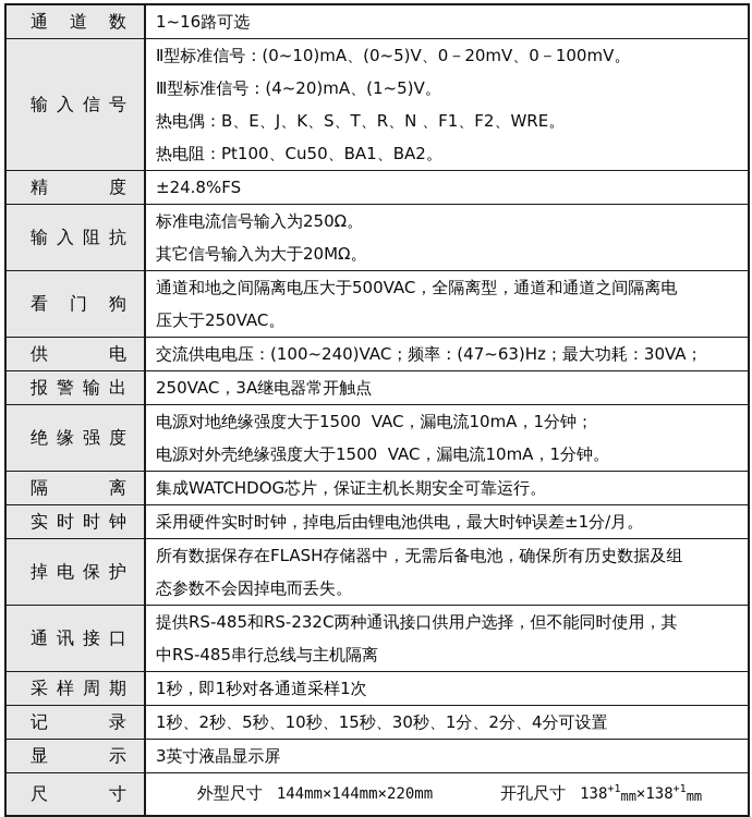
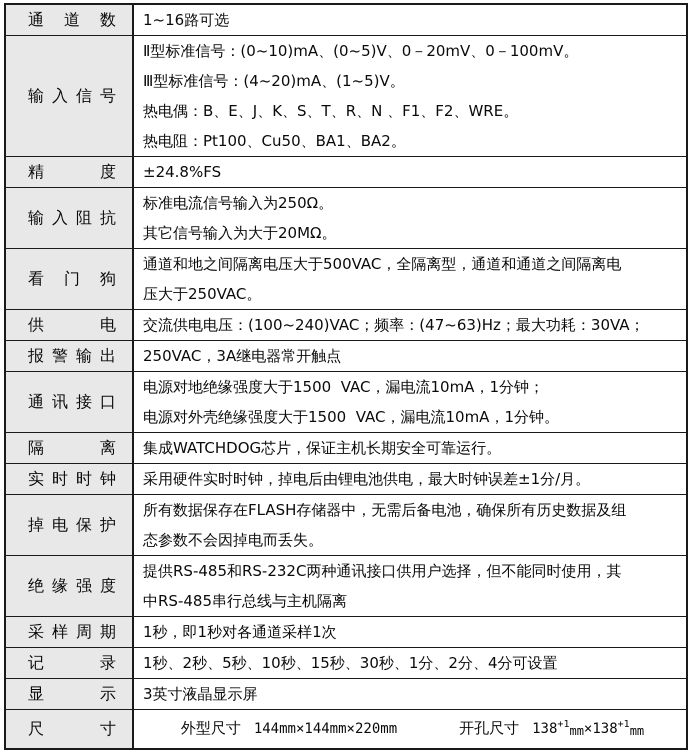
  通道数
  1~16路可选
  输入信号
  Ⅱ型标准信号：(0~10)mA、(0~5)V、0－20mV、0－100mV。
  Ⅲ型标准信号：(4~20)mA、(1~5)V。
  热电偶：B、E、J、K、S、T、R、N 、F1、F2、WRE。
  热电阻：Pt100、Cu50、BA1、BA2。
  精度
  ±24.8%FS
  输入阻抗
  标准电流信号输入为250Ω。
  其它信号输入为大于20MΩ。
  看门狗
  通道和地之间隔离电压大于500VAC，全隔离型，通道和通道之间隔离电
  压大于250VAC。
  供电
  交流供电电压：(100~240)VAC；频率：(47~63)Hz；最大功耗：30VA；
  报警输出
  250VAC，3A继电器常开触点
- 绝缘强度
+ 通讯接口
  电源对地绝缘强度大于1500 VAC，漏电流10mA，1分钟；
  电源对外壳绝缘强度大于1500 VAC，漏电流10mA，1分钟。
  隔离
  集成WATCHDOG芯片，保证主机长期安全可靠运行。
  实时时钟
  采用硬件实时时钟，掉电后由锂电池供电，最大时钟误差±1分/月。
  掉电保护
  所有数据保存在FLASH存储器中，无需后备电池，确保所有历史数据及组
  态参数不会因掉电而丢失。
- 通讯接口
+ 绝缘强度
  提供RS-485和RS-232C两种通讯接口供用户选择，但不能同时使用，其
  中RS-485串行总线与主机隔离
  采样周期
  1秒，即1秒对各通道采样1次
  记录
  1秒、2秒、5秒、10秒、15秒、30秒、1分、2分、4分可设置
  显示
  3英寸液晶显示屏
  尺寸
  外型尺寸
  144mm×144mm×220mm
  开孔尺寸
  138+1mm×138+1mm
